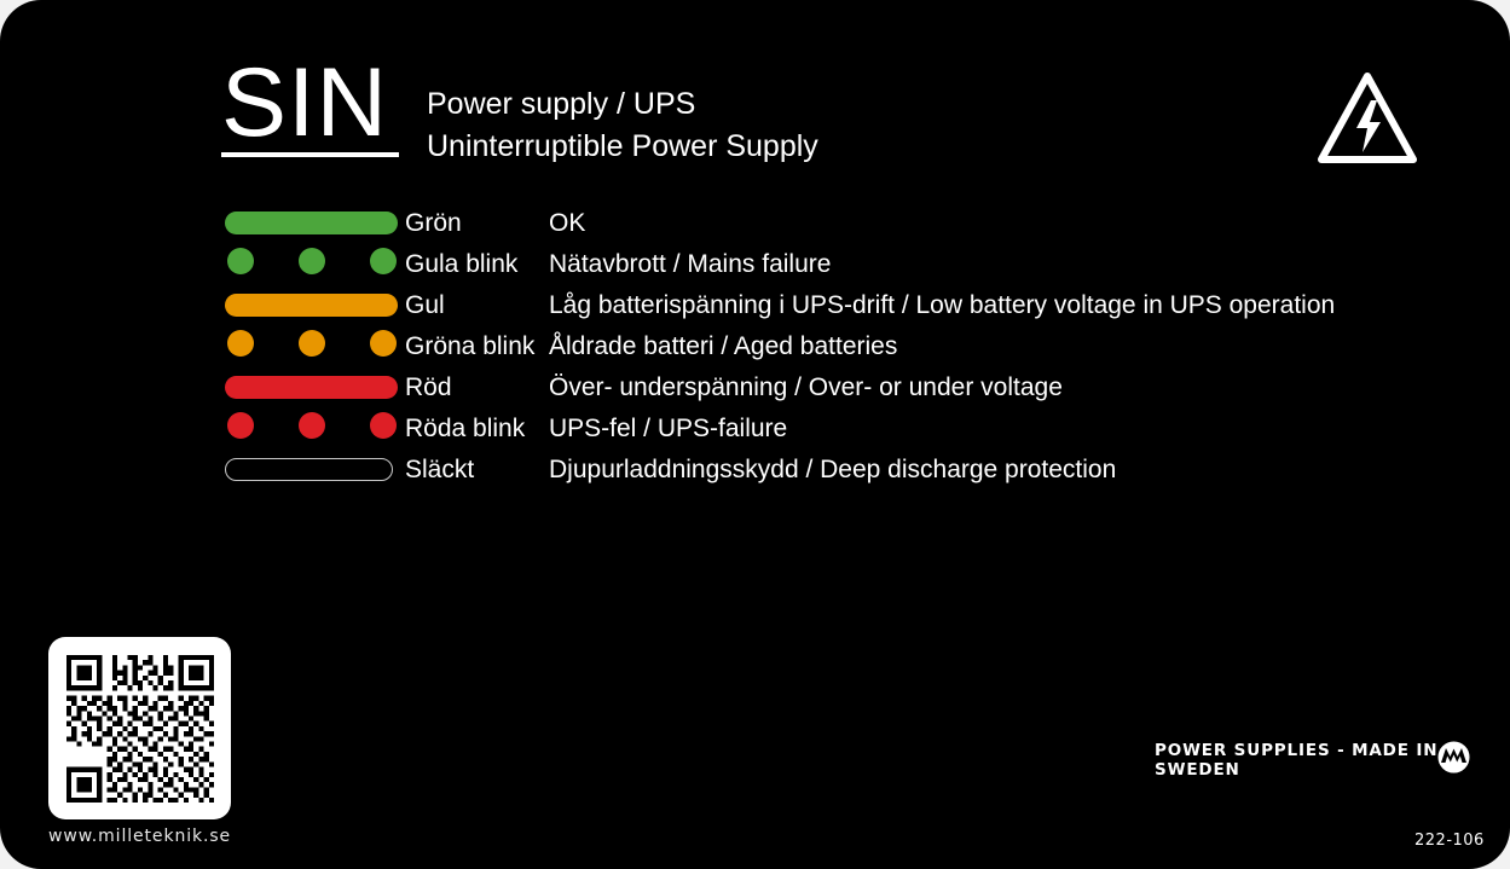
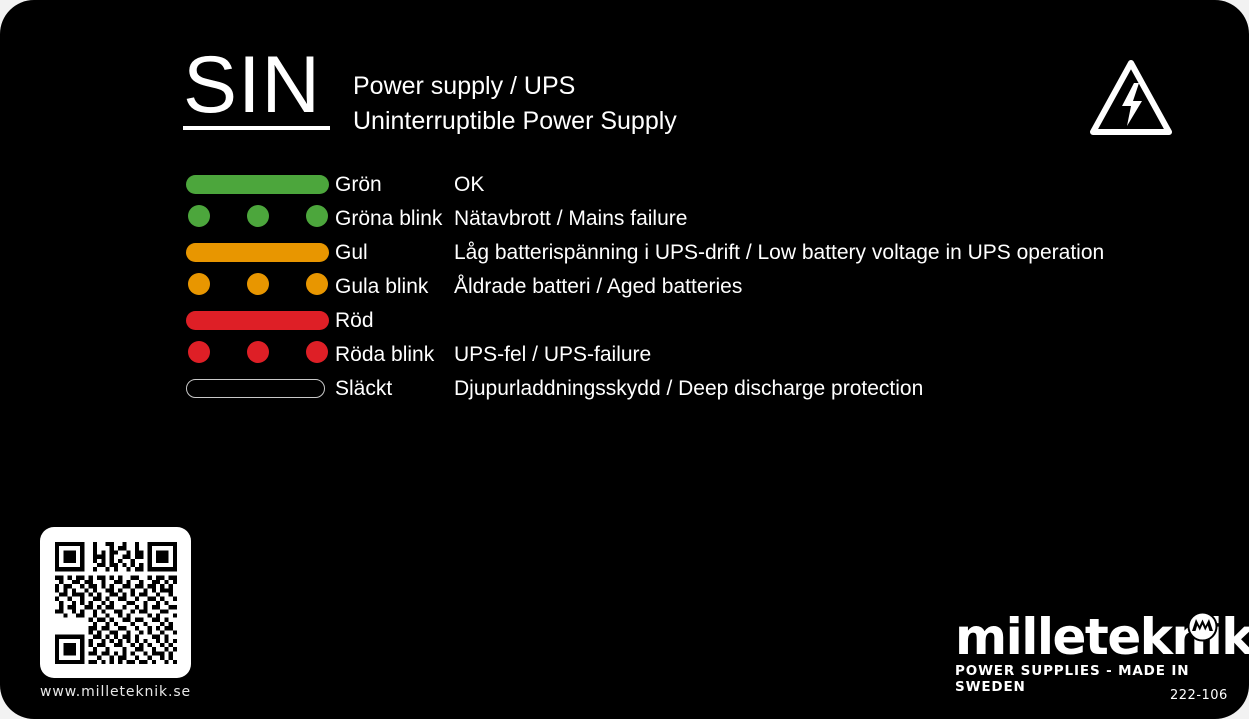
  SIN
  Power supply / UPS
  Uninterruptible Power Supply
  Grön
  OK
- Gula blink
+ Gröna blink
  Nätavbrott / Mains failure
  Gul
  Låg batterispänning i UPS-drift / Low battery voltage in UPS operation
- Gröna blink
+ Gula blink
  Åldrade batteri / Aged batteries
  Röd
- Över- underspänning / Over- or under voltage
  Röda blink
  UPS-fel / UPS-failure
  Släckt
  Djupurladdningsskydd / Deep discharge protection
  www.milleteknik.se
+ milleteknik
  POWER SUPPLIES - MADE IN SWEDEN
  222-106
